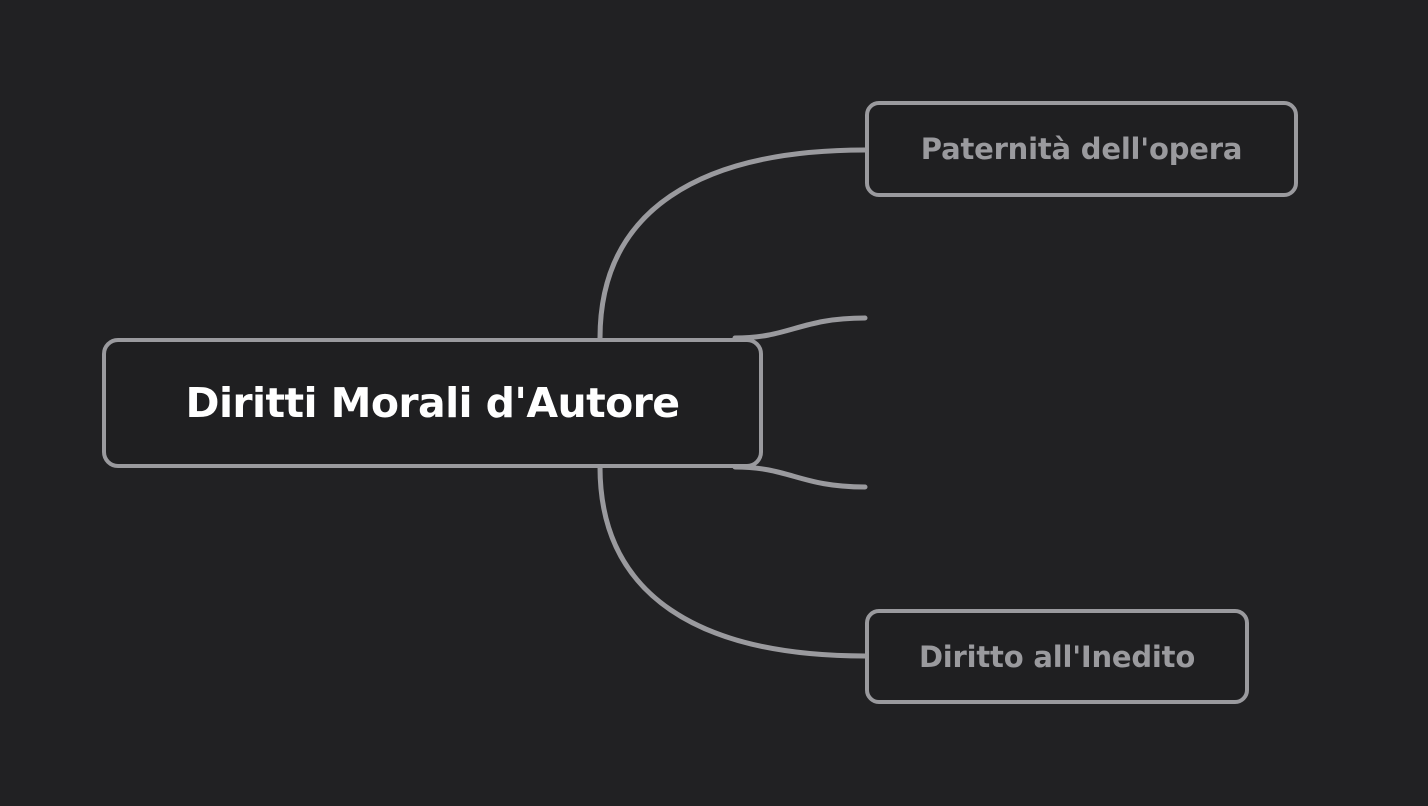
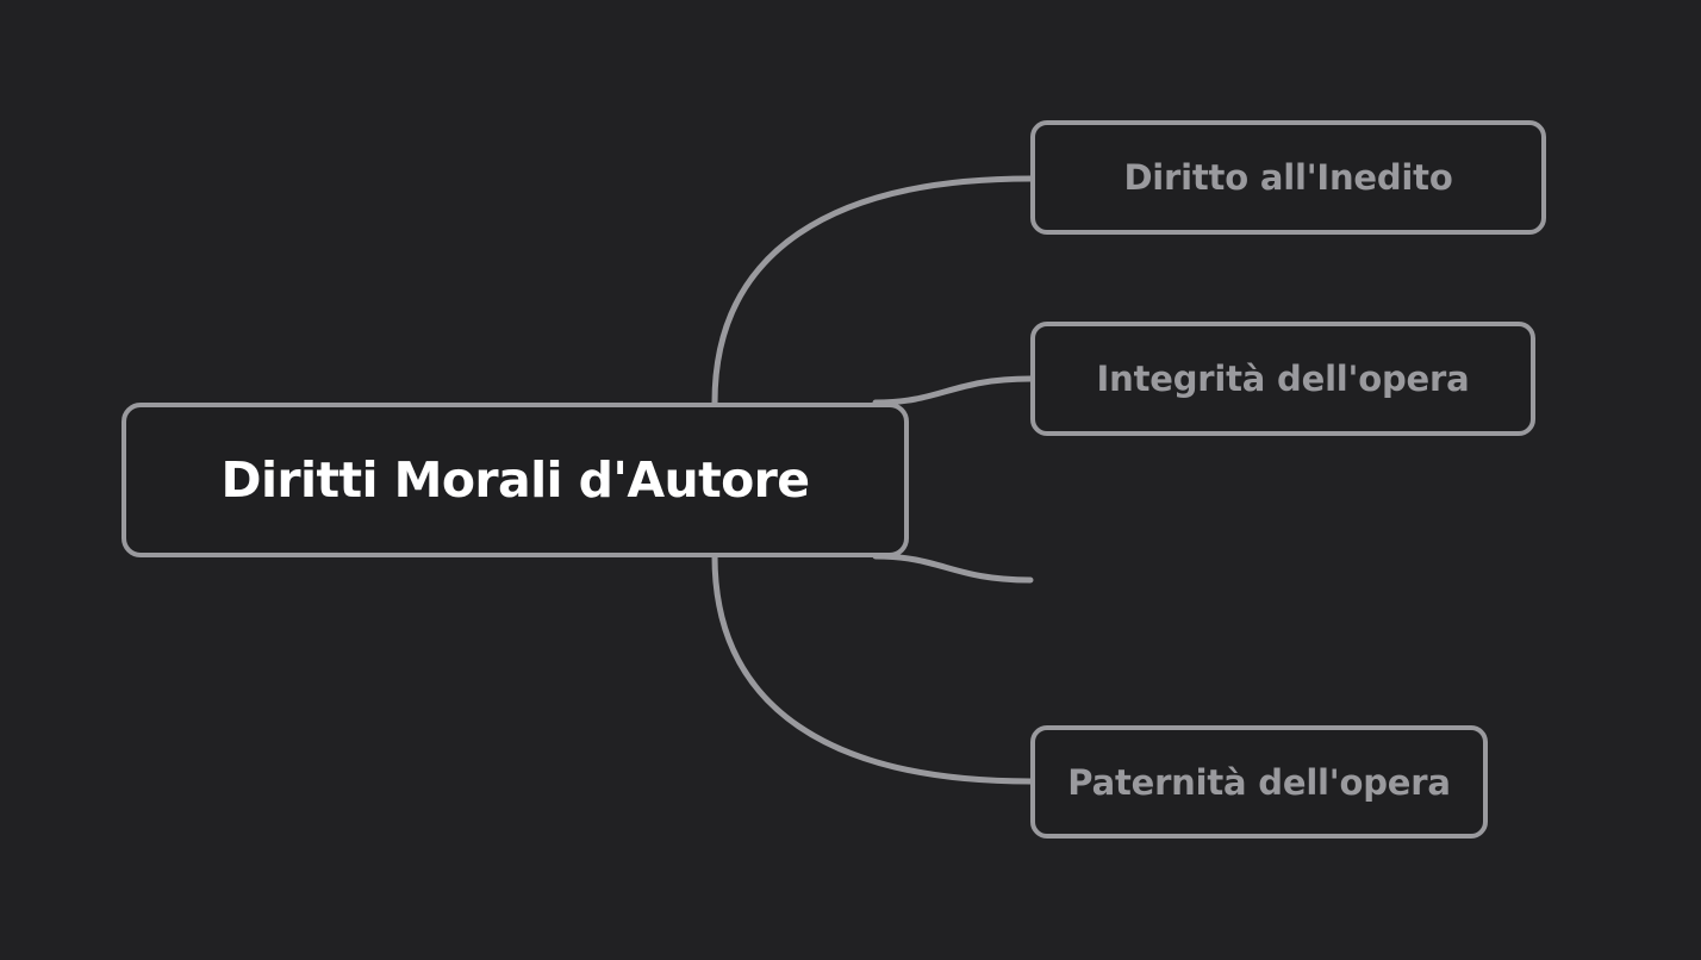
  Diritti Morali d'Autore
- Paternità dell'opera
+ Diritto all'Inedito
+ Integrità dell'opera
- Diritto all'Inedito
+ Paternità dell'opera
